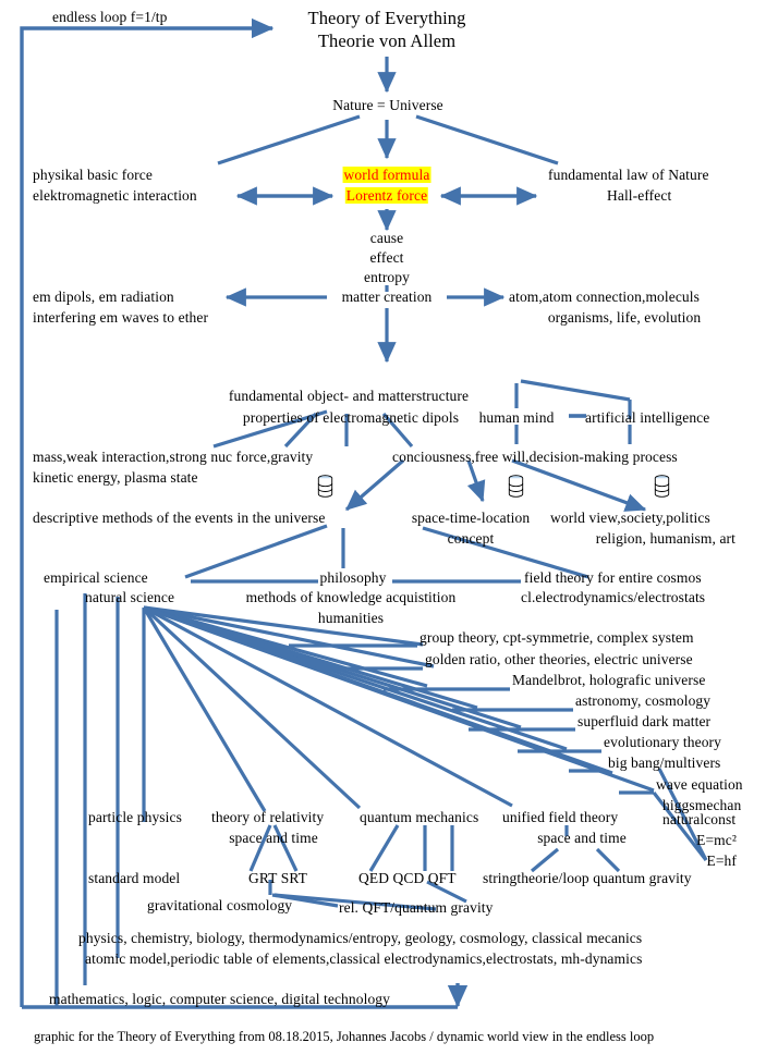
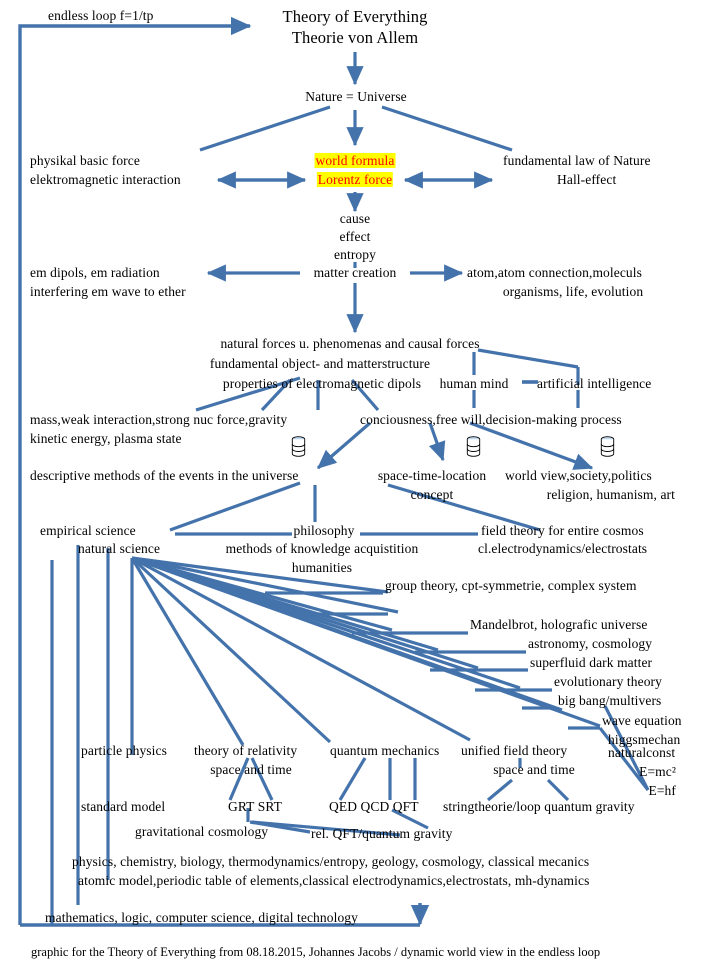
  endless loop f=1/tp
  Theory of Everything
  Theorie von Allem
  Nature = Universe
  physikal basic force
  elektromagnetic interaction
  world formula
  Lorentz force
  fundamental law of Nature
  Hall-effect
  cause
  effect
  entropy
  em dipols, em radiation
- interfering em waves to ether
+ interfering em wave to ether
  matter creation
  atom,atom connection,moleculs
  organisms, life, evolution
+ natural forces u. phenomenas and causal forces
  fundamental object- and matterstructure
  properties of electromagnetic dipols
  human mind
  artificial intelligence
  mass,weak interaction,strong nuc force,gravity
  kinetic energy, plasma state
  conciousness,free will,decision-making process
  descriptive methods of the events in the universe
  space-time-location
  concept
  world view,society,politics
  religion, humanism, art
  empirical science
  natural science
  philosophy
  methods of knowledge acquistition
  humanities
  field theory for entire cosmos
  cl.electrodynamics/electrostats
  group theory, cpt-symmetrie, complex system
- golden ratio, other theories, electric universe
  Mandelbrot, holografic universe
  astronomy, cosmology
  superfluid dark matter
  evolutionary theory
  big bang/multivers
  wave equation
  higgsmechan
  naturalconst
  E=mc²
  E=hf
  particle physics
  theory of relativity
  space and time
  quantum mechanics
  unified field theory
  space and time
  standard model
  GRT SRT
  QED QCD QFT
  stringtheorie/loop quantum gravity
  gravitational cosmology
  rel. QFT/quantum gravity
  physics, chemistry, biology, thermodynamics/entropy, geology, cosmology, classical mecanics
  atomic model,periodic table of elements,classical electrodynamics,electrostats, mh-dynamics
  mathematics, logic, computer science, digital technology
  graphic for the Theory of Everything from 08.18.2015, Johannes Jacobs / dynamic world view in the endless loop
